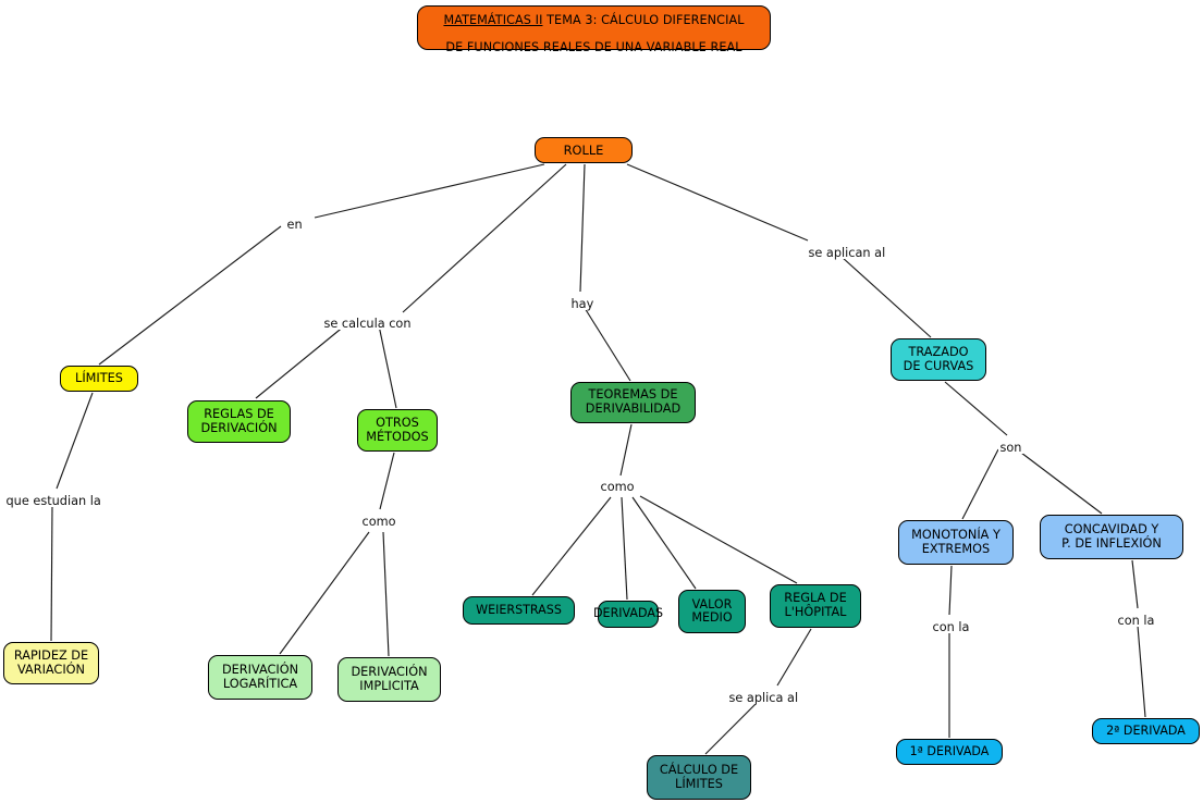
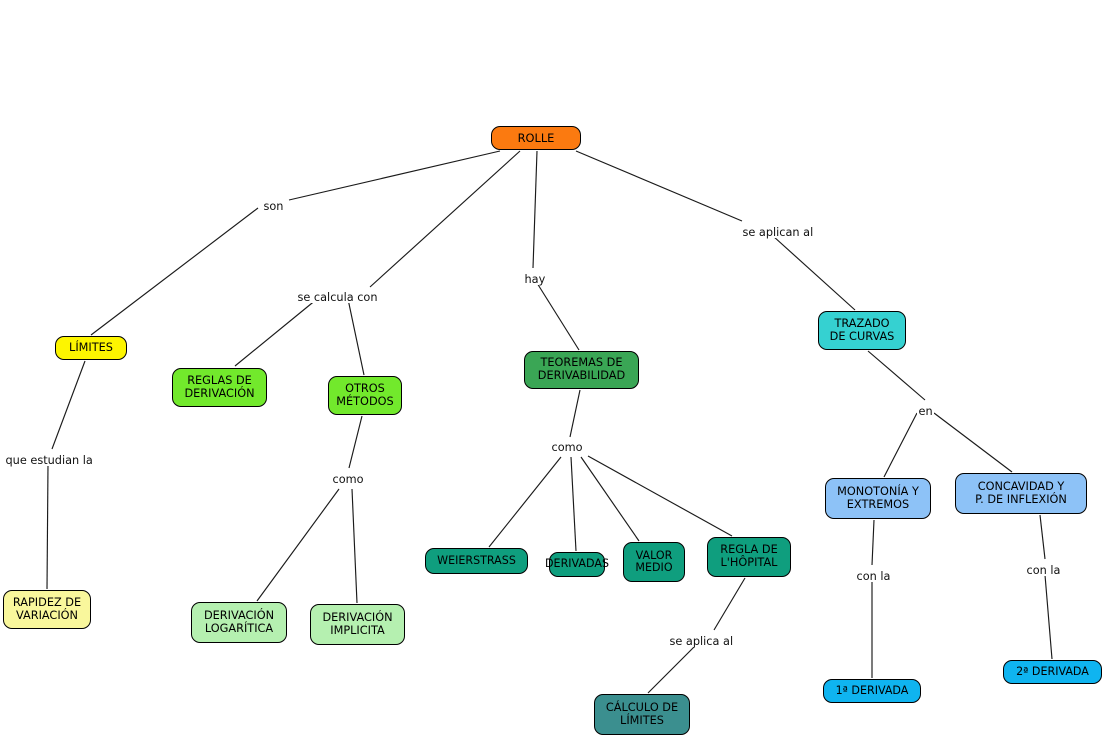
- MATEMÁTICAS II TEMA 3: CÁLCULO DIFERENCIAL
- DE FUNCIONES REALES DE UNA VARIABLE REAL
  ROLLE
  LÍMITES
  RAPIDEZ DE
  VARIACIÓN
  REGLAS DE
  DERIVACIÓN
  OTROS
  MÉTODOS
  DERIVACIÓN
  LOGARÍTICA
  DERIVACIÓN
  IMPLICITA
  TEOREMAS DE
  DERIVABILIDAD
  WEIERSTRASS
  DERIVADAS
  VALOR
  MEDIO
  REGLA DE
  L'HÔPITAL
  CÁLCULO DE
  LÍMITES
  TRAZADO
  DE CURVAS
  MONOTONÍA Y
  EXTREMOS
  CONCAVIDAD Y
  P. DE INFLEXIÓN
  1ª DERIVADA
  2ª DERIVADA
- en
+ son
  se calcula con
  hay
  se aplican al
  que estudian la
  como
  como
- son
+ en
  con la
  con la
  se aplica al
